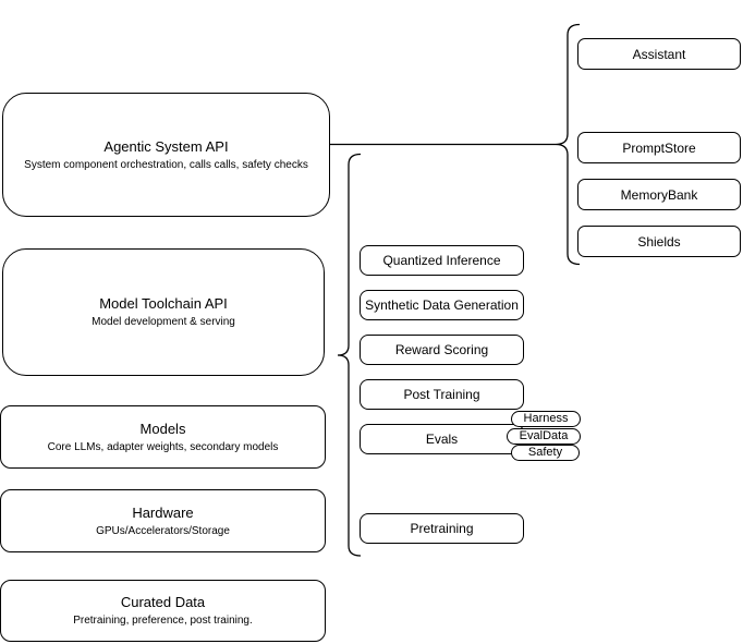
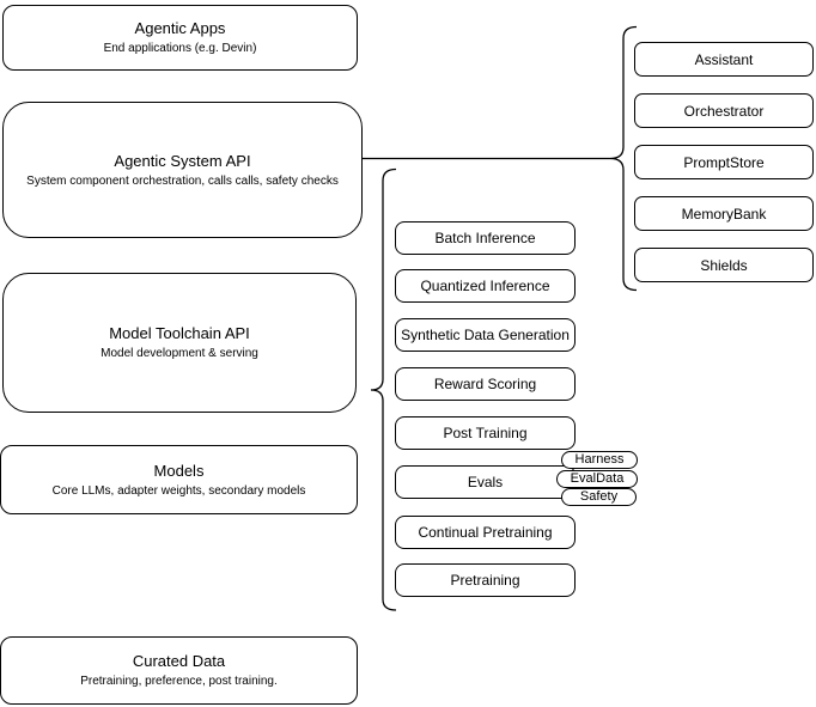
+ Agentic Apps
+ End applications (e.g. Devin)
  Agentic System API
  System component orchestration, calls calls, safety checks
  Model Toolchain API
  Model development & serving
  Models
  Core LLMs, adapter weights, secondary models
- Hardware
- GPUs/Accelerators/Storage
  Curated Data
  Pretraining, preference, post training.
+ Batch Inference
  Quantized Inference
  Synthetic Data Generation
  Reward Scoring
  Post Training
  Evals
+ Continual Pretraining
  Pretraining
  Harness
  EvalData
  Safety
  Assistant
+ Orchestrator
  PromptStore
  MemoryBank
  Shields
